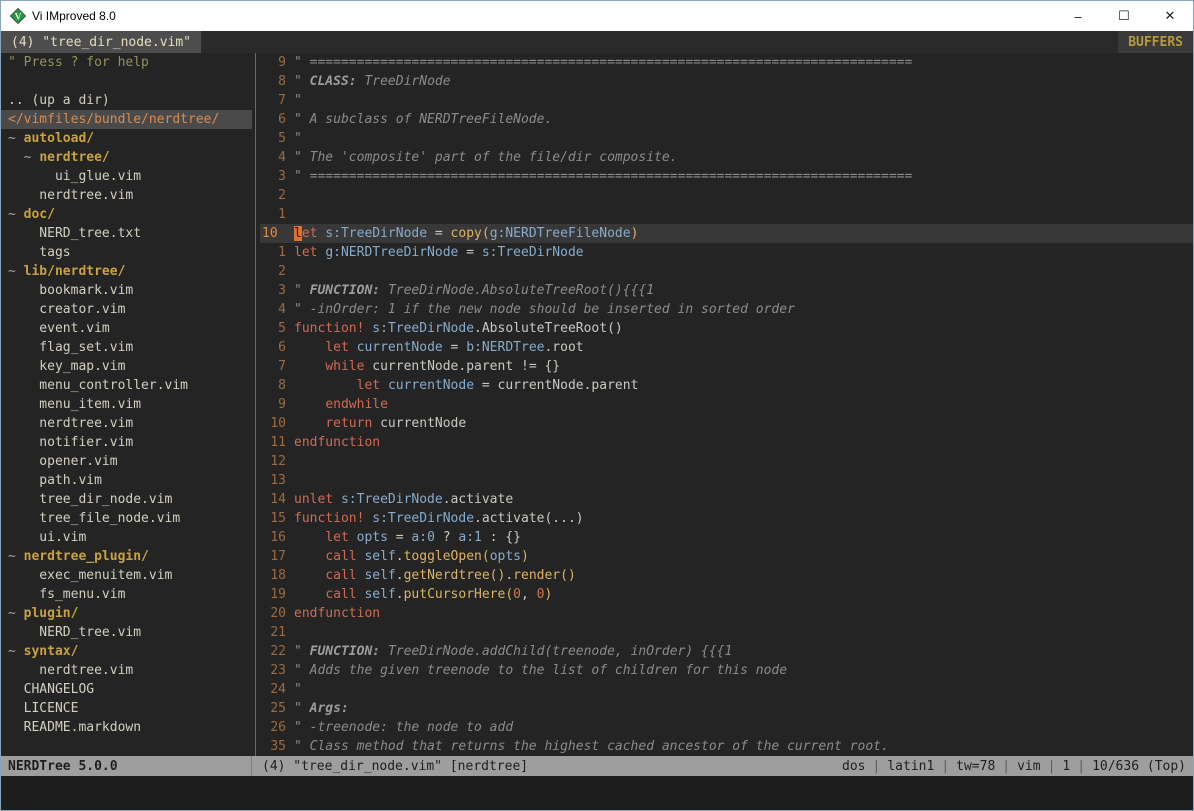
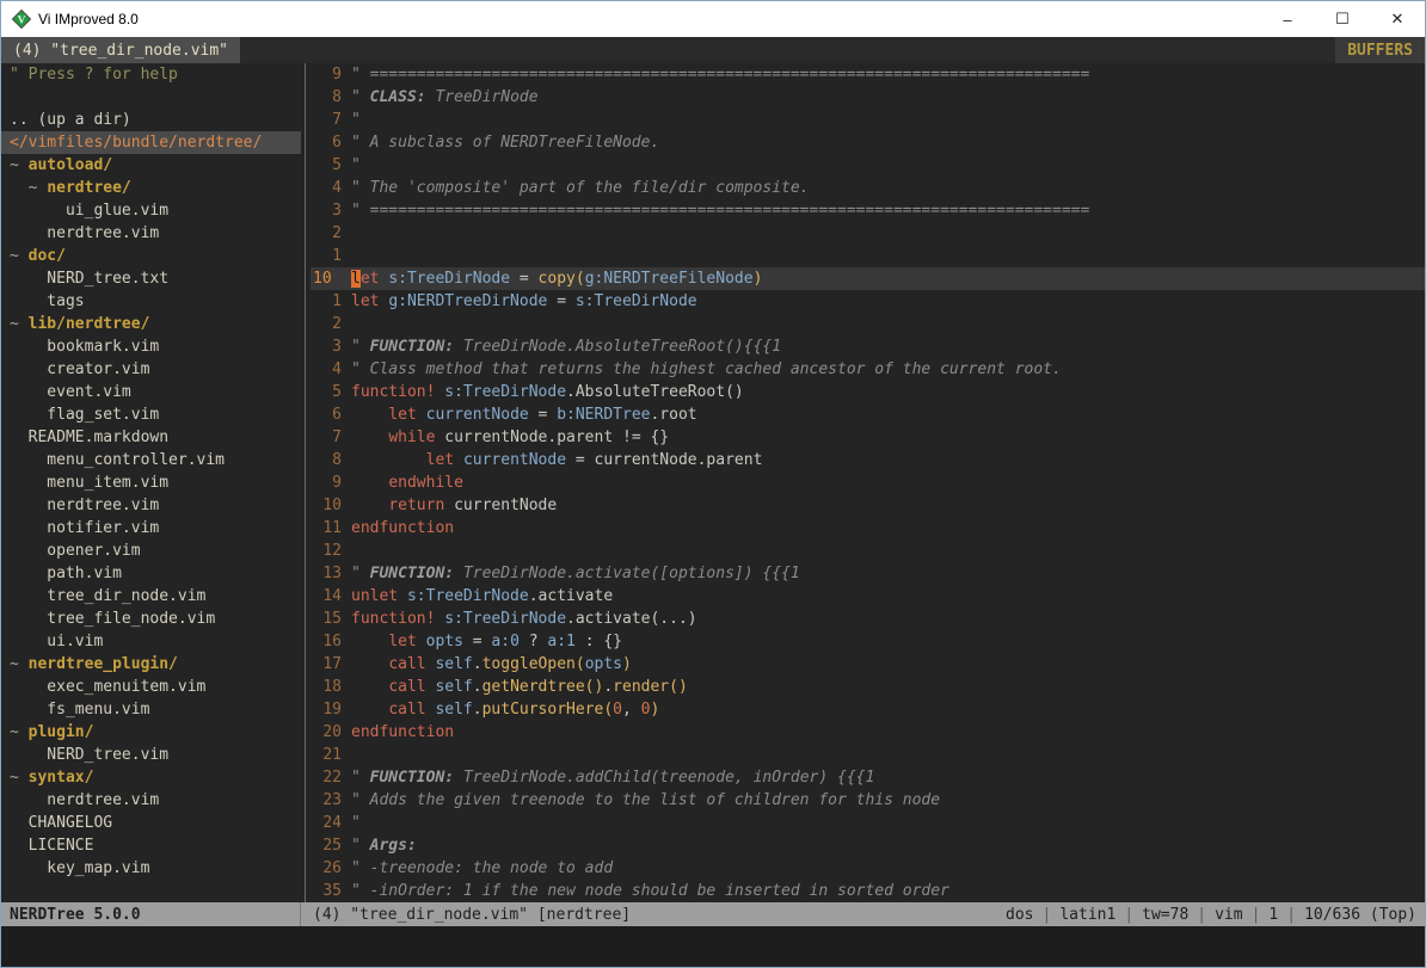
  V
  Vi IMproved 8.0
  –
  ☐
  ✕
  (4) "tree_dir_node.vim"
  BUFFERS
  " Press ? for help
  .. (up a dir)
  </vimfiles/bundle/nerdtree/
  ~ autoload/
  ~ nerdtree/
  ui_glue.vim
  nerdtree.vim
  ~ doc/
  NERD_tree.txt
  tags
  ~ lib/nerdtree/
  bookmark.vim
  creator.vim
  event.vim
  flag_set.vim
- key_map.vim
+ README.markdown
  menu_controller.vim
  menu_item.vim
  nerdtree.vim
  notifier.vim
  opener.vim
  path.vim
  tree_dir_node.vim
  tree_file_node.vim
  ui.vim
  ~ nerdtree_plugin/
  exec_menuitem.vim
  fs_menu.vim
  ~ plugin/
  NERD_tree.vim
  ~ syntax/
  nerdtree.vim
  CHANGELOG
  LICENCE
- README.markdown
+ key_map.vim
  9
  " =============================================================================
  8
  " CLASS: TreeDirNode
  7
  "
  6
  " A subclass of NERDTreeFileNode.
  5
  "
  4
  " The 'composite' part of the file/dir composite.
  3
  " =============================================================================
  2
  1
  10
  let s:TreeDirNode = copy(g:NERDTreeFileNode)
  1
  let g:NERDTreeDirNode = s:TreeDirNode
  2
  3
  " FUNCTION: TreeDirNode.AbsoluteTreeRoot(){{{1
  4
- " -inOrder: 1 if the new node should be inserted in sorted order
+ " Class method that returns the highest cached ancestor of the current root.
  5
  function! s:TreeDirNode.AbsoluteTreeRoot()
  6
  let currentNode = b:NERDTree.root
  7
  while currentNode.parent != {}
  8
  let currentNode = currentNode.parent
  9
  endwhile
  10
  return currentNode
  11
  endfunction
  12
  13
+ " FUNCTION: TreeDirNode.activate([options]) {{{1
  14
  unlet s:TreeDirNode.activate
  15
  function! s:TreeDirNode.activate(...)
  16
  let opts = a:0 ? a:1 : {}
  17
  call self.toggleOpen(opts)
  18
  call self.getNerdtree().render()
  19
  call self.putCursorHere(0, 0)
  20
  endfunction
  21
  22
  " FUNCTION: TreeDirNode.addChild(treenode, inOrder) {{{1
  23
  " Adds the given treenode to the list of children for this node
  24
  "
  25
  " Args:
  26
  " -treenode: the node to add
  35
- " Class method that returns the highest cached ancestor of the current root.
+ " -inOrder: 1 if the new node should be inserted in sorted order
  NERDTree 5.0.0
  (4) "tree_dir_node.vim" [nerdtree]
  dos
  |
  latin1
  |
  tw=78
  |
  vim
  |
  1
  |
  10/636 (Top)
